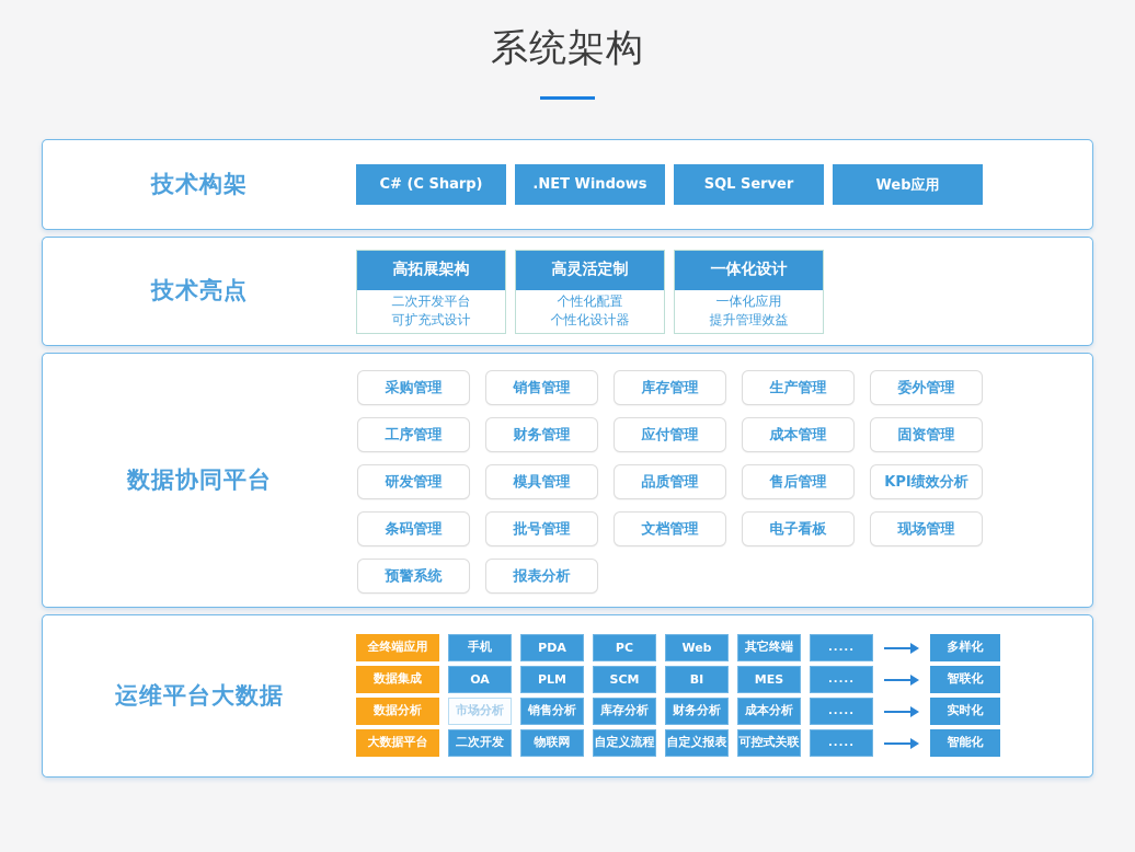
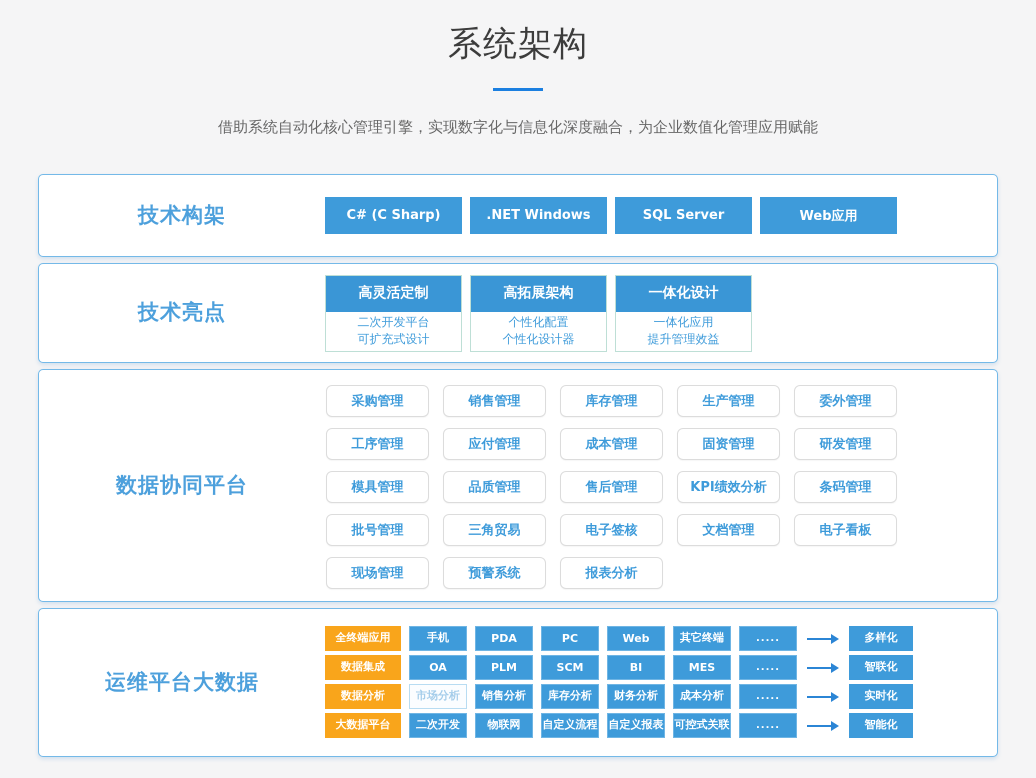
  系统架构
+ 借助系统自动化核心管理引擎，实现数字化与信息化深度融合，为企业数值化管理应用赋能
  技术构架
  C# (C Sharp)
  .NET Windows
  SQL Server
  Web应用
  技术亮点
- 高拓展架构
+ 高灵活定制
  二次开发平台
  可扩充式设计
- 高灵活定制
+ 高拓展架构
  个性化配置
  个性化设计器
  一体化设计
  一体化应用
  提升管理效益
  数据协同平台
  采购管理
  销售管理
  库存管理
  生产管理
  委外管理
  工序管理
- 财务管理
  应付管理
  成本管理
  固资管理
  研发管理
  模具管理
  品质管理
  售后管理
  KPI绩效分析
  条码管理
  批号管理
+ 三角贸易
+ 电子签核
  文档管理
  电子看板
  现场管理
  预警系统
  报表分析
  运维平台大数据
  全终端应用
  手机
  PDA
  PC
  Web
  其它终端
  .....
  多样化
  数据集成
  OA
  PLM
  SCM
  BI
  MES
  .....
  智联化
  数据分析
  市场分析
  销售分析
  库存分析
  财务分析
  成本分析
  .....
  实时化
  大数据平台
  二次开发
  物联网
  自定义流程
  自定义报表
  可控式关联
  .....
  智能化
